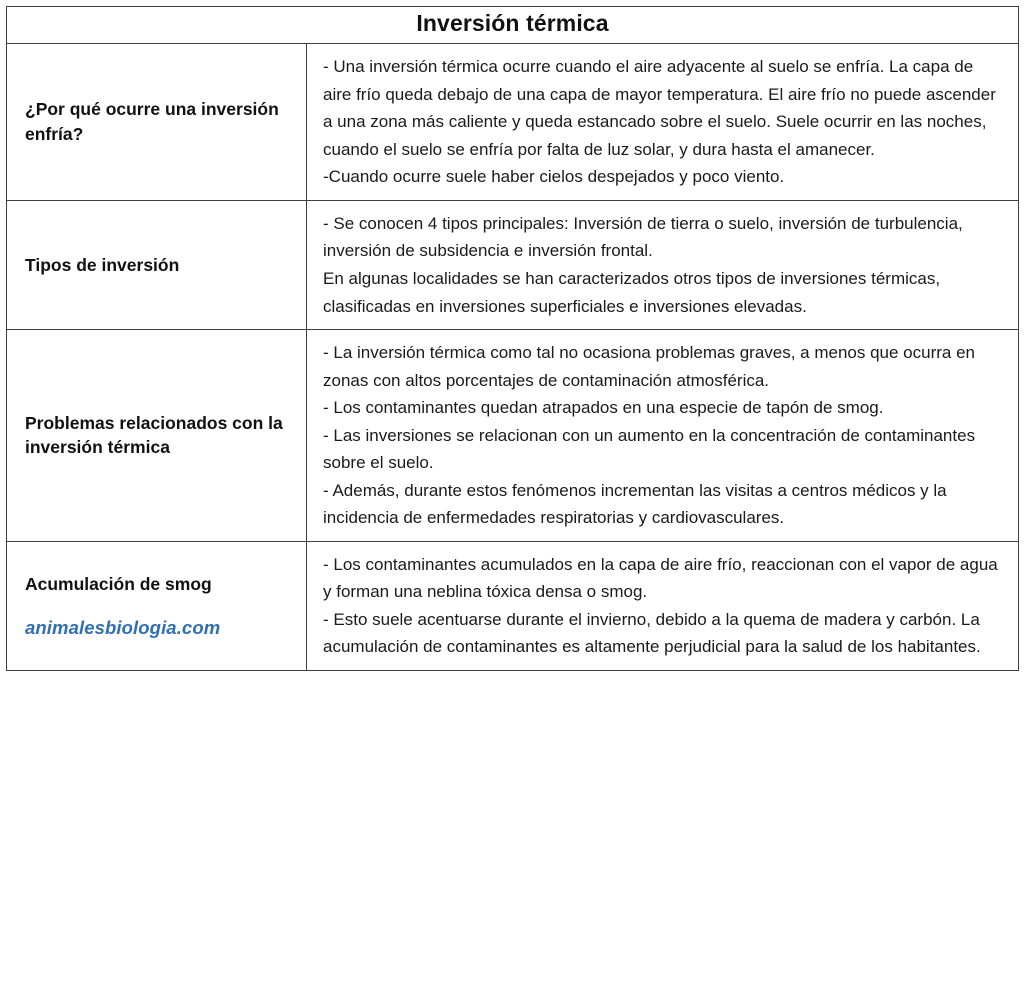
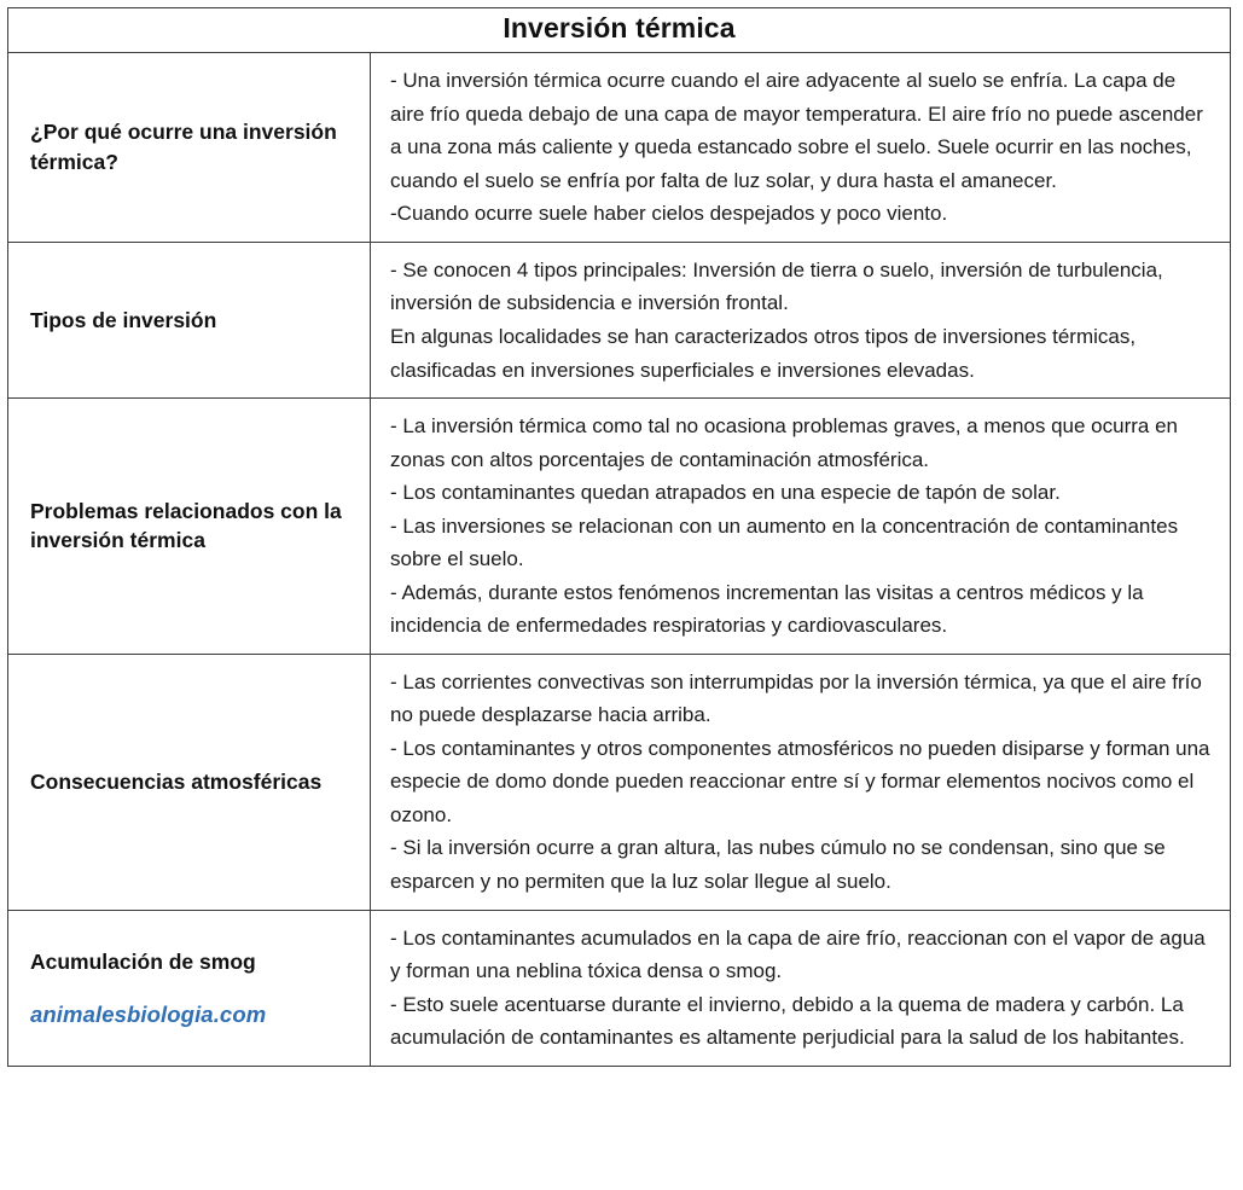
  Inversión térmica
- ¿Por qué ocurre una inversión enfría?	- Una inversión térmica ocurre cuando el aire adyacente al suelo se enfría. La capa de aire frío queda debajo de una capa de mayor temperatura. El aire frío no puede ascender a una zona más caliente y queda estancado sobre el suelo. Suele ocurrir en las noches, cuando el suelo se enfría por falta de luz solar, y dura hasta el amanecer. -Cuando ocurre suele haber cielos despejados y poco viento.
+ ¿Por qué ocurre una inversión térmica?	- Una inversión térmica ocurre cuando el aire adyacente al suelo se enfría. La capa de aire frío queda debajo de una capa de mayor temperatura. El aire frío no puede ascender a una zona más caliente y queda estancado sobre el suelo. Suele ocurrir en las noches, cuando el suelo se enfría por falta de luz solar, y dura hasta el amanecer. -Cuando ocurre suele haber cielos despejados y poco viento.
  Tipos de inversión	- Se conocen 4 tipos principales: Inversión de tierra o suelo, inversión de turbulencia, inversión de subsidencia e inversión frontal. En algunas localidades se han caracterizados otros tipos de inversiones térmicas, clasificadas en inversiones superficiales e inversiones elevadas.
- Problemas relacionados con la inversión térmica	- La inversión térmica como tal no ocasiona problemas graves, a menos que ocurra en zonas con altos porcentajes de contaminación atmosférica. - Los contaminantes quedan atrapados en una especie de tapón de smog. - Las inversiones se relacionan con un aumento en la concentración de contaminantes sobre el suelo. - Además, durante estos fenómenos incrementan las visitas a centros médicos y la incidencia de enfermedades respiratorias y cardiovasculares.
+ Problemas relacionados con la inversión térmica	- La inversión térmica como tal no ocasiona problemas graves, a menos que ocurra en zonas con altos porcentajes de contaminación atmosférica. - Los contaminantes quedan atrapados en una especie de tapón de solar. - Las inversiones se relacionan con un aumento en la concentración de contaminantes sobre el suelo. - Además, durante estos fenómenos incrementan las visitas a centros médicos y la incidencia de enfermedades respiratorias y cardiovasculares.
+ Consecuencias atmosféricas	- Las corrientes convectivas son interrumpidas por la inversión térmica, ya que el aire frío no puede desplazarse hacia arriba. - Los contaminantes y otros componentes atmosféricos no pueden disiparse y forman una especie de domo donde pueden reaccionar entre sí y formar elementos nocivos como el ozono. - Si la inversión ocurre a gran altura, las nubes cúmulo no se condensan, sino que se esparcen y no permiten que la luz solar llegue al suelo.
  Acumulación de smog animalesbiologia.com	- Los contaminantes acumulados en la capa de aire frío, reaccionan con el vapor de agua y forman una neblina tóxica densa o smog. - Esto suele acentuarse durante el invierno, debido a la quema de madera y carbón. La acumulación de contaminantes es altamente perjudicial para la salud de los habitantes.
